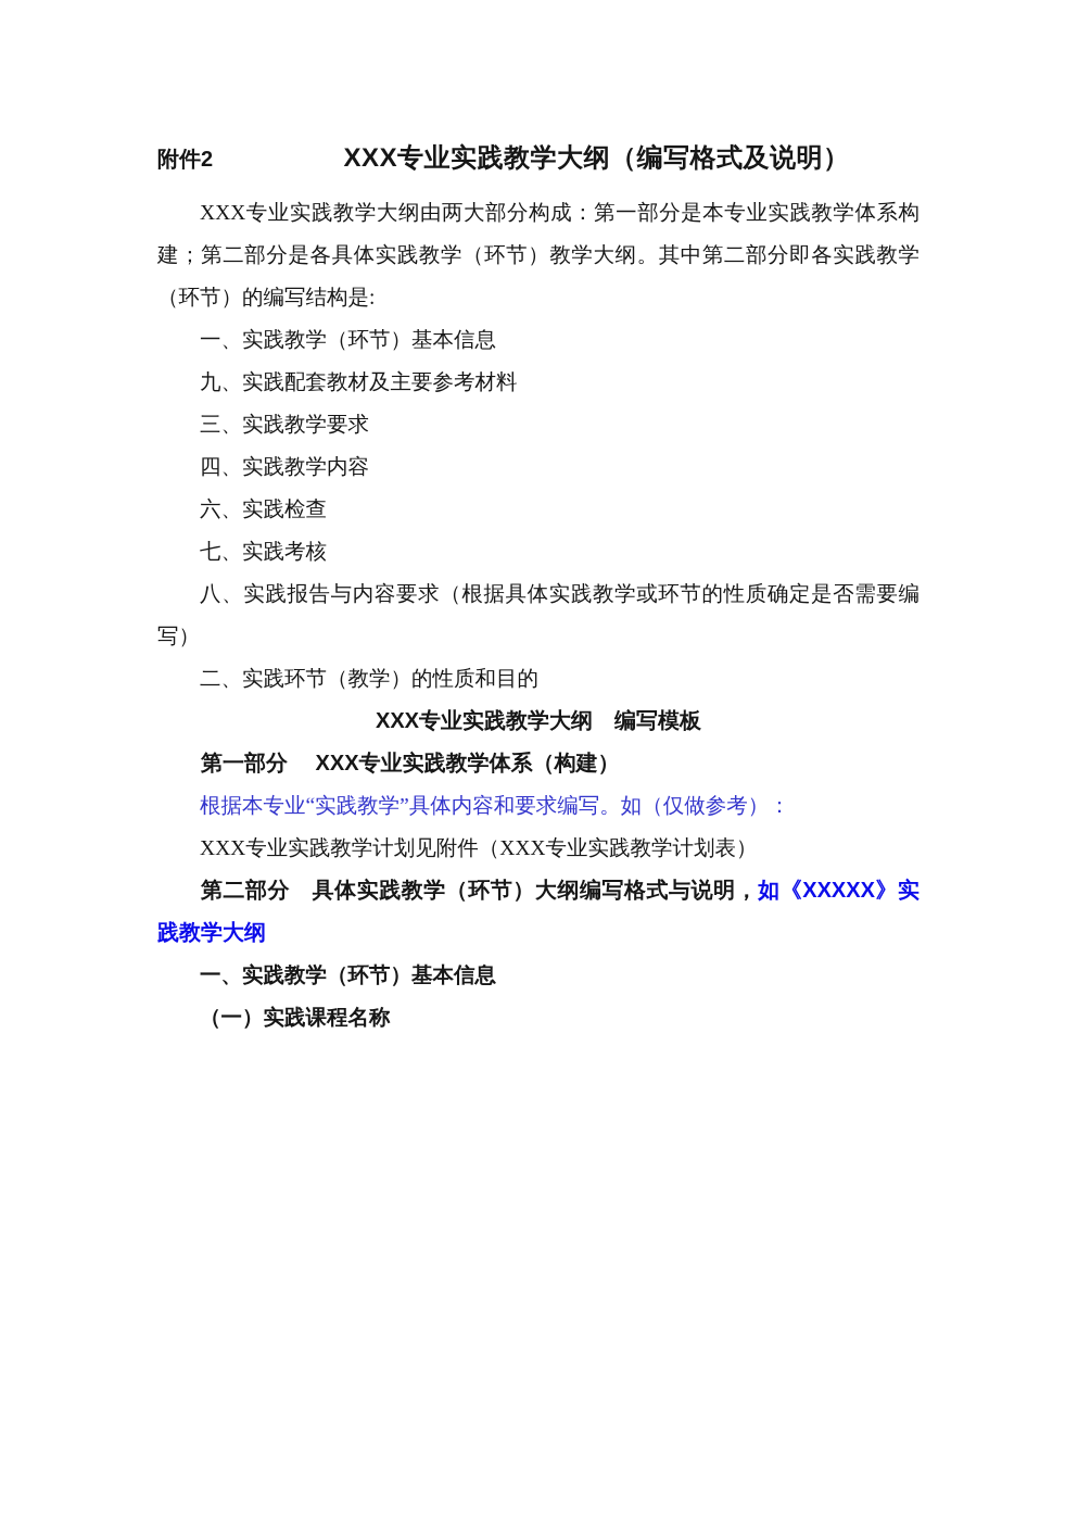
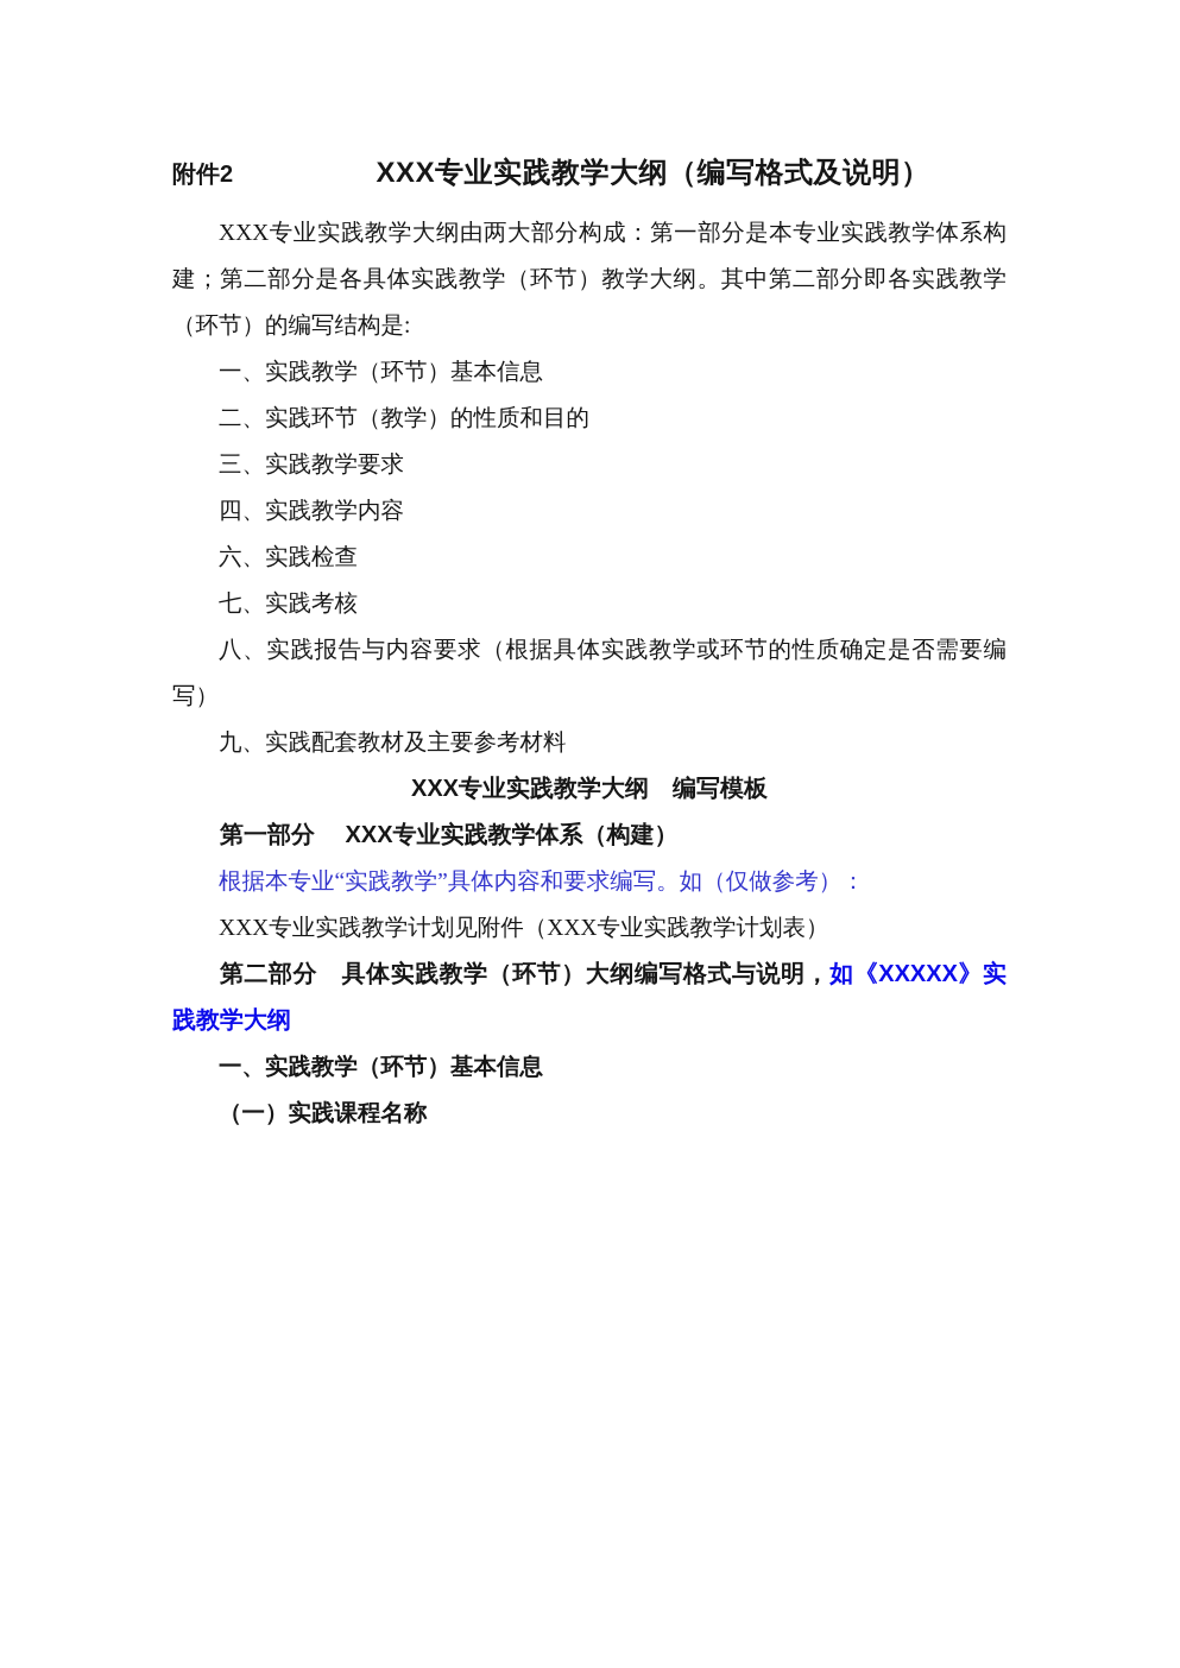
  附件2
  XXX专业实践教学大纲（编写格式及说明）
  XXX专业实践教学大纲由两大部分构成：第一部分是本专业实践教学体系构建；第二部分是各具体实践教学（环节）教学大纲。其中第二部分即各实践教学（环节）的编写结构是:
  一、实践教学（环节）基本信息
- 九、实践配套教材及主要参考材料
+ 二、实践环节（教学）的性质和目的
  三、实践教学要求
  四、实践教学内容
  六、实践检查
  七、实践考核
  八、实践报告与内容要求（根据具体实践教学或环节的性质确定是否需要编写）
- 二、实践环节（教学）的性质和目的
+ 九、实践配套教材及主要参考材料
  XXX专业实践教学大纲 编写模板
  第一部分 XXX专业实践教学体系（构建）
  根据本专业“实践教学”具体内容和要求编写。如（仅做参考）：
  XXX专业实践教学计划见附件（XXX专业实践教学计划表）
  第二部分 具体实践教学（环节）大纲编写格式与说明，如《XXXXX》实践教学大纲
  一、实践教学（环节）基本信息
  （一）实践课程名称
